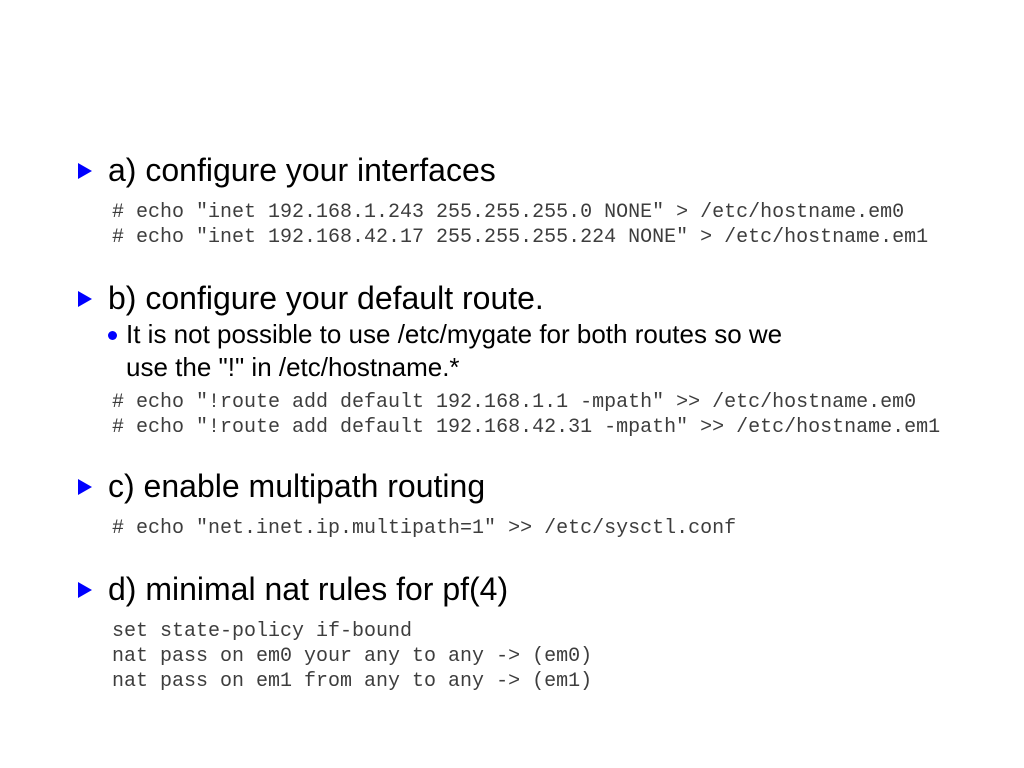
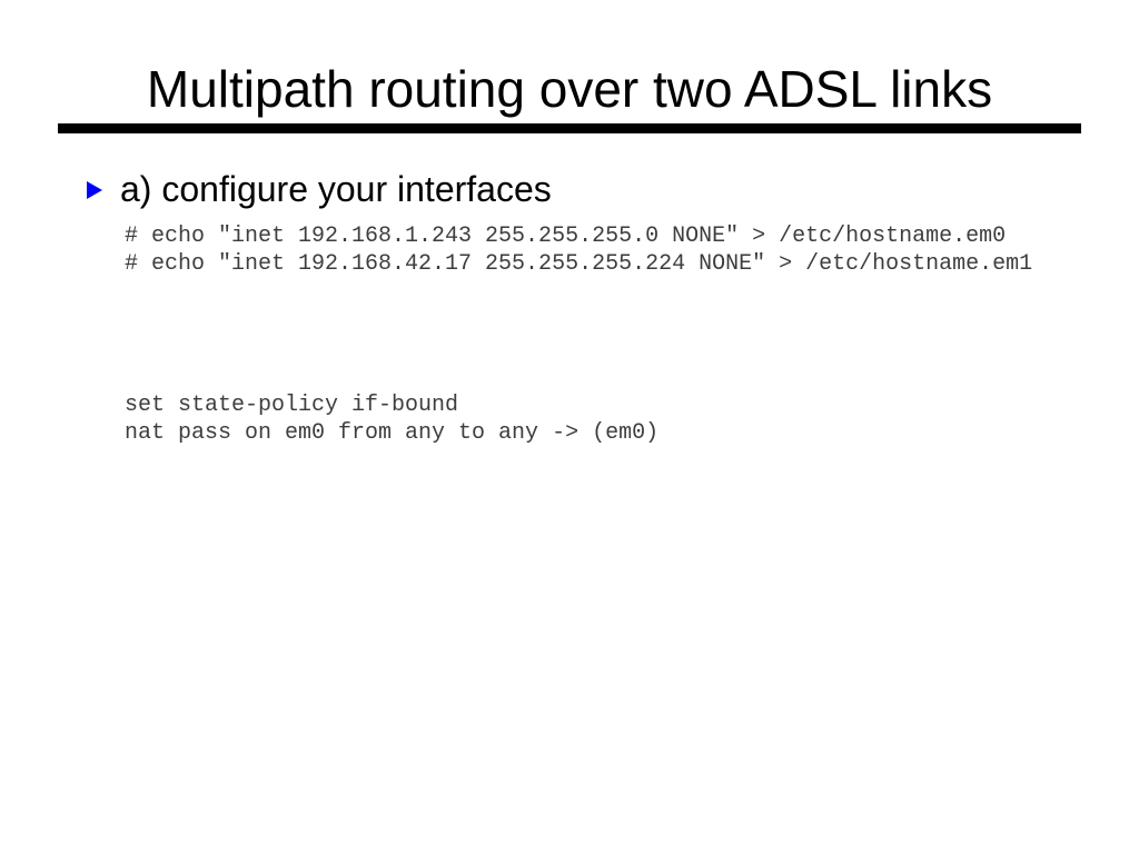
+ Multipath routing over two ADSL links
  a) configure your interfaces
  # echo "inet 192.168.1.243 255.255.255.0 NONE" > /etc/hostname.em0
  # echo "inet 192.168.42.17 255.255.255.224 NONE" > /etc/hostname.em1
- b) configure your default route.
- It is not possible to use /etc/mygate for both routes so we
- use the "!" in /etc/hostname.*
- # echo "!route add default 192.168.1.1 -mpath" >> /etc/hostname.em0
- # echo "!route add default 192.168.42.31 -mpath" >> /etc/hostname.em1
- c) enable multipath routing
- # echo "net.inet.ip.multipath=1" >> /etc/sysctl.conf
- d) minimal nat rules for pf(4)
  set state-policy if-bound
- nat pass on em0 your any to any -> (em0)
+ nat pass on em0 from any to any -> (em0)
- nat pass on em1 from any to any -> (em1)
